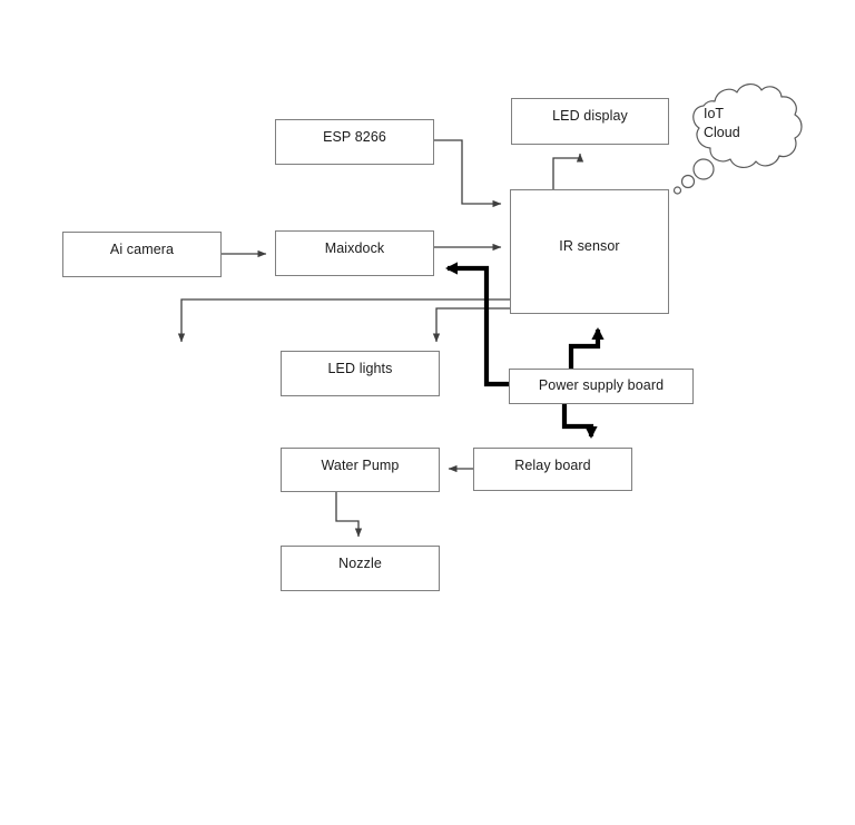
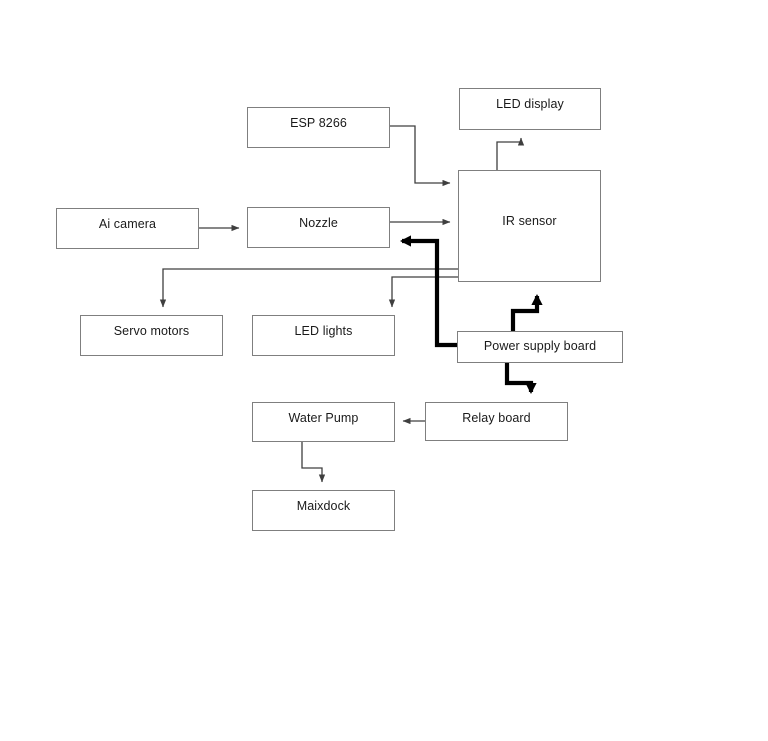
  ESP 8266
  LED display
  Ai camera
- Maixdock
+ Nozzle
  IR sensor
+ Servo motors
  LED lights
  Power supply board
  Relay board
  Water Pump
- Nozzle
+ Maixdock
- IoT
- Cloud
